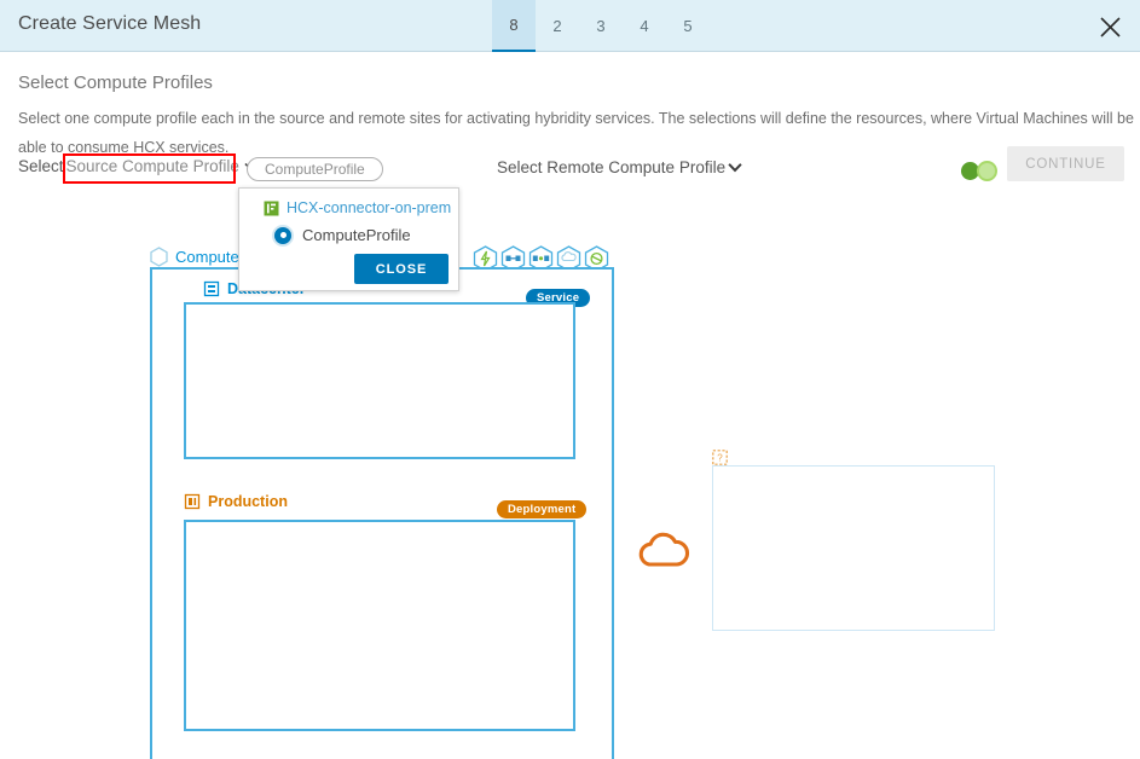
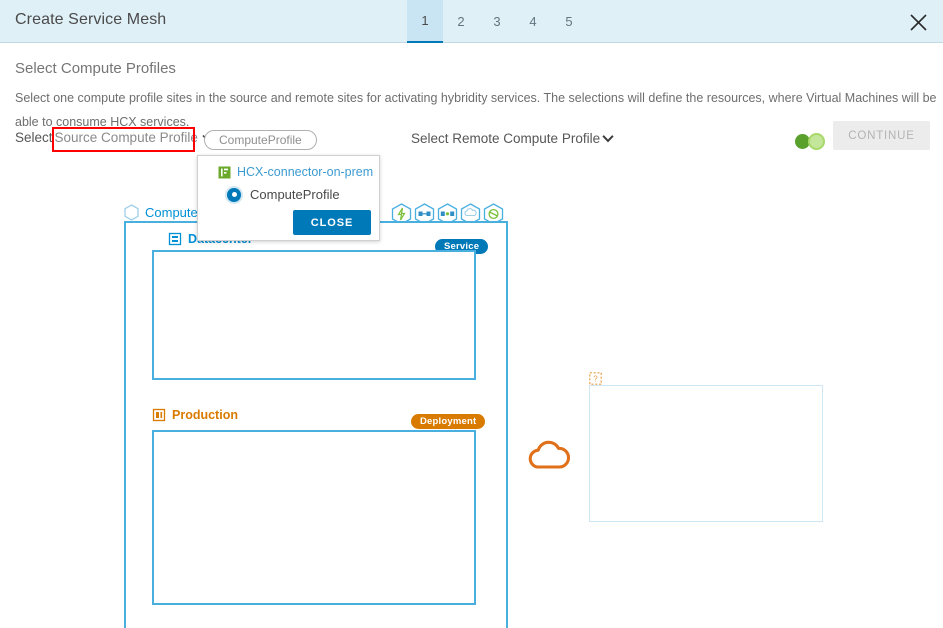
  Create Service Mesh
- 8
+ 1
  2
  3
  4
  5
  Select Compute Profiles
- Select one compute profile each in the source and remote sites for activating hybridity services. The selections will define the resources, where Virtual Machines will be able to consume HCX services.
+ Select one compute profile sites in the source and remote sites for activating hybridity services. The selections will define the resources, where Virtual Machines will be able to consume HCX services.
  Select
  Source Compute Profile
  ComputeProfile
  Select Remote Compute Profile
  CONTINUE
  Service
  Production
  Deployment
  ?
  HCX-connector-on-prem
  ComputeProfile
  CLOSE
